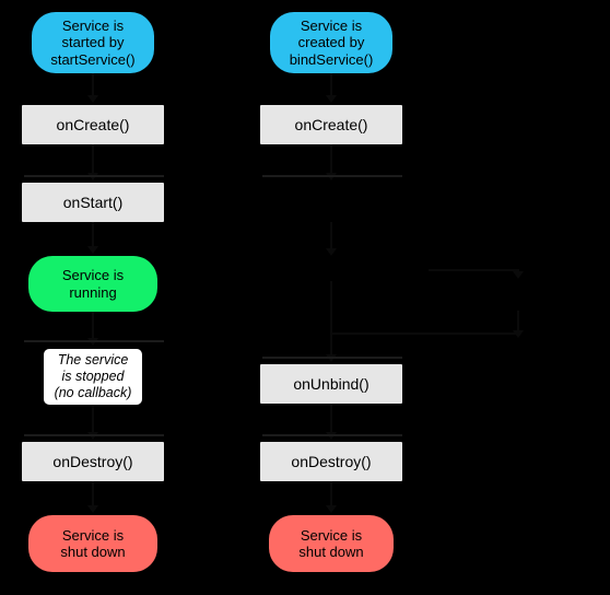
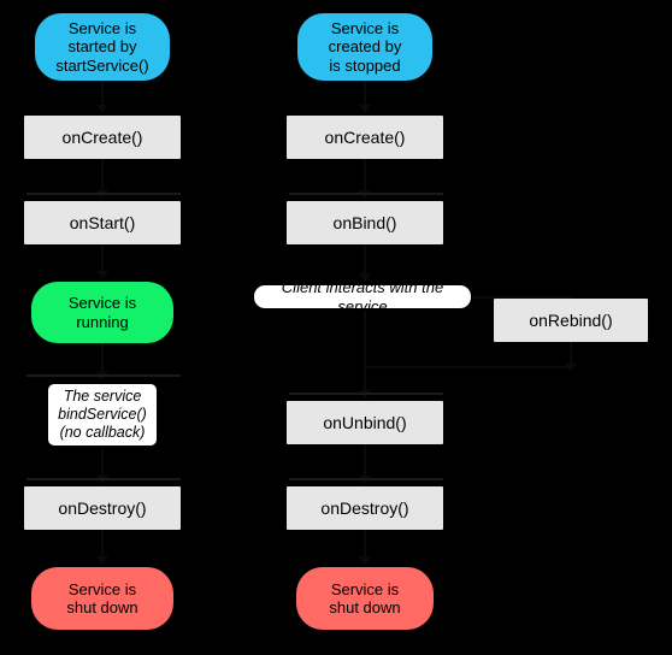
  Service is
  started by
  startService()
  Service is
  created by
- bindService()
+ is stopped
  onCreate()
  onCreate()
  onStart()
+ onBind()
  Service is
  running
+ Client interacts with the service
+ onRebind()
  The service
- is stopped
+ bindService()
  (no callback)
  onUnbind()
  onDestroy()
  onDestroy()
  Service is
  shut down
  Service is
  shut down
